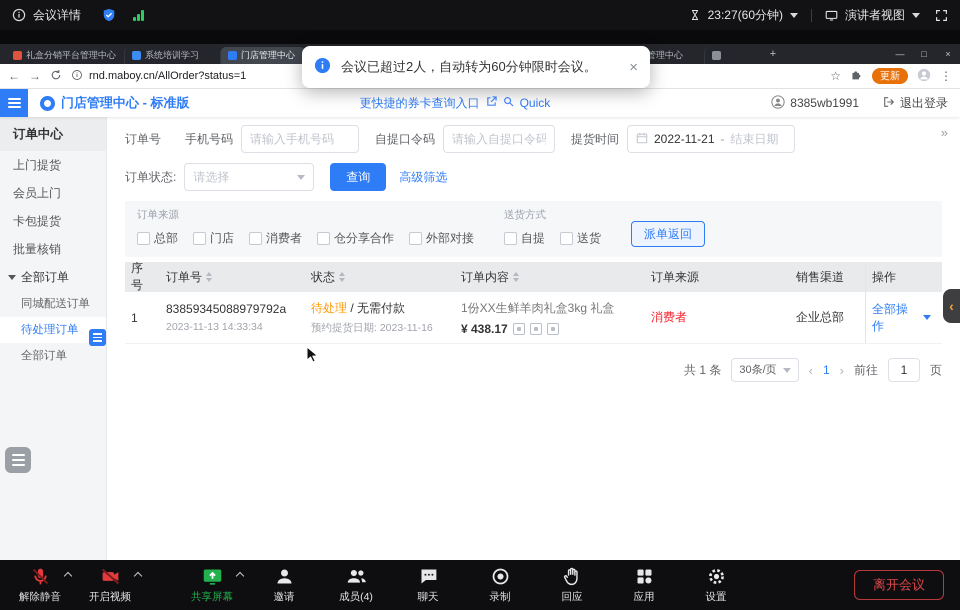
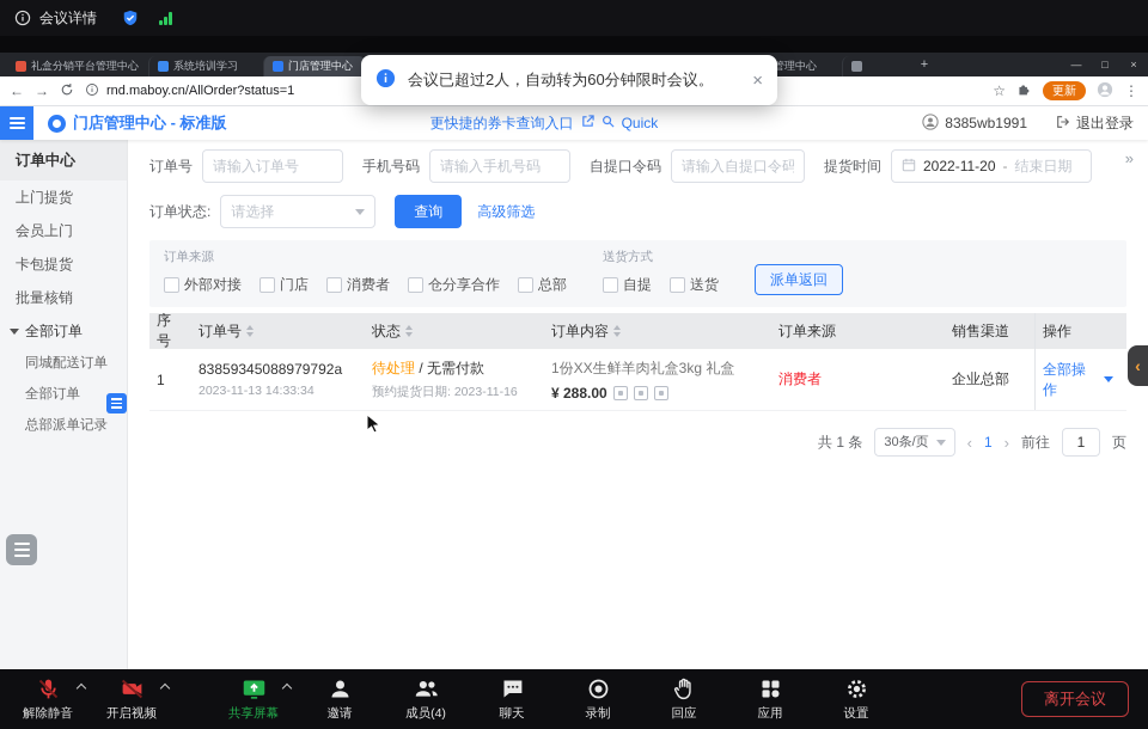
  会议详情
- 23:27(60分钟)
- 演讲者视图
  礼盒分销平台管理中心
  系统培训学习
  门店管理中心
  +
  —
  □
  ×
  ←
  →
  rnd.maboy.cn/AllOrder?status=1
  ☆
  更新
  ⋮
  门店管理中心 - 标准版
  更快捷的券卡查询入口
  Quick
  8385wb1991
  退出登录
  订单中心
  上门提货
  会员上门
  卡包提货
  批量核销
  全部订单
  同城配送订单
- 待处理订单
  全部订单
+ 总部派单记录
  »
  订单号
+ 请输入订单号
  手机号码
  请输入手机号码
  自提口令码
  请输入自提口令码
  提货时间
- 2022-11-21
+ 2022-11-20
  -
  结束日期
  订单状态:
  请选择
  查询
  高级筛选
  订单来源
- 总部
+ 外部对接
  门店
  消费者
  仓分享合作
- 外部对接
+ 总部
  送货方式
  自提
  送货
  派单返回
  序号
  订单号
  状态
  订单内容
  订单来源
  销售渠道
  操作
  1
  83859345088979792a
  2023-11-13 14:33:34
  待处理 / 无需付款
  预约提货日期: 2023-11-16
  1份XX生鲜羊肉礼盒3kg 礼盒
- ¥ 438.17
+ ¥ 288.00
  消费者
  企业总部
  全部操作
  共 1 条
  30条/页
  ‹
  1
  ›
  前往
  1
  页
  会议已超过2人，自动转为60分钟限时会议。
  ×
  ‹
  解除静音
  开启视频
  共享屏幕
  邀请
  成员(4)
  聊天
  录制
  回应
  应用
  设置
  离开会议
